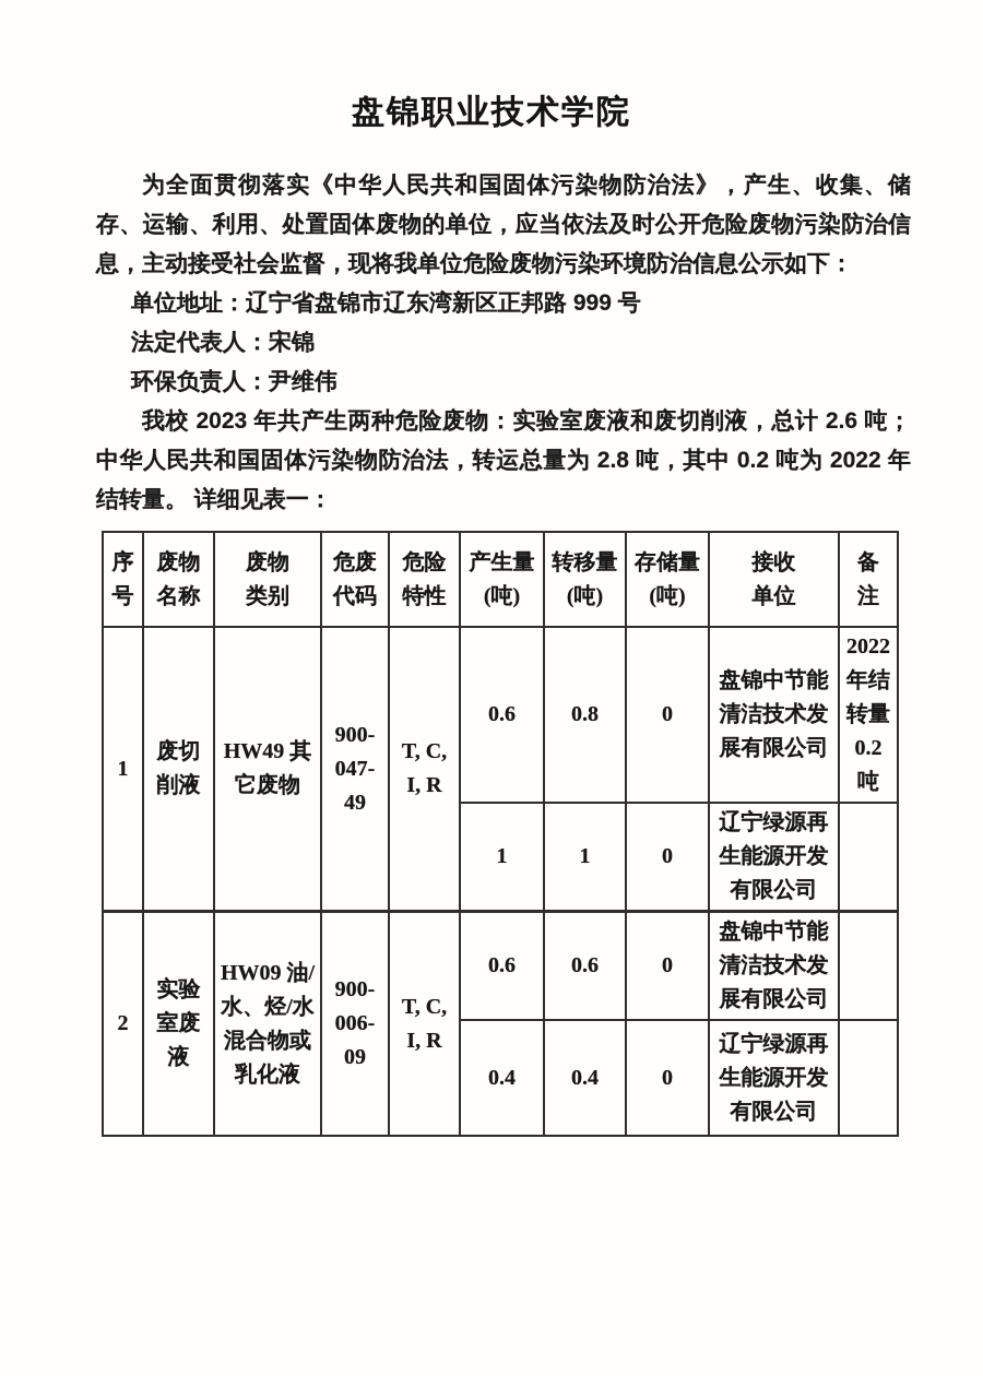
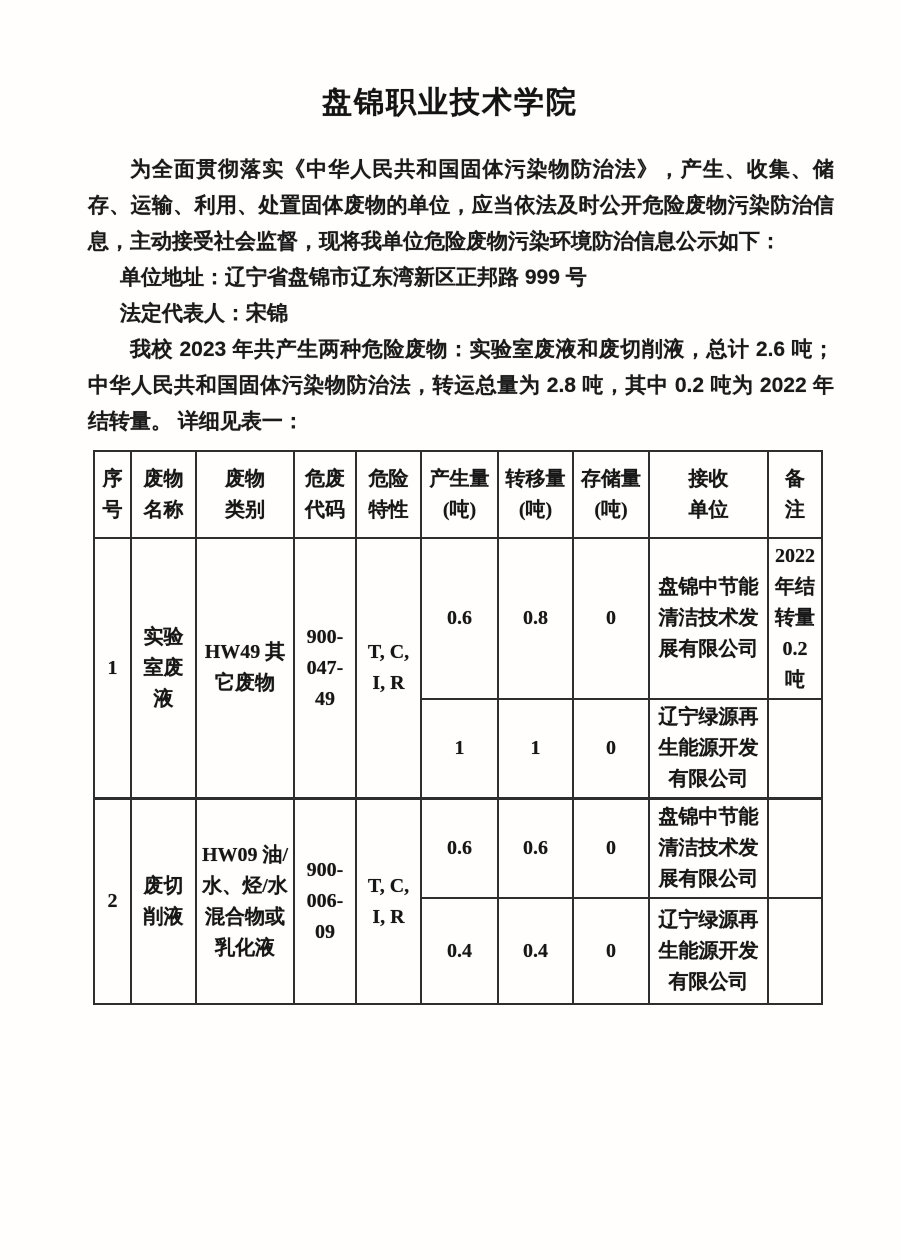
  盘锦职业技术学院
  为全面贯彻落实《中华人民共和国固体污染物防治法》，产生、收集、储存、运输、利用、处置固体废物的单位，应当依法及时公开危险废物污染防治信息，主动接受社会监督，现将我单位危险废物污染环境防治信息公示如下：
  单位地址：辽宁省盘锦市辽东湾新区正邦路 999 号
  法定代表人：宋锦
- 环保负责人：尹维伟
  我校 2023 年共产生两种危险废物：实验室废液和废切削液，总计 2.6 吨；中华人民共和国固体污染物防治法，转运总量为 2.8 吨，其中 0.2 吨为 2022 年结转量。 详细见表一：
  序 号	废物 名称	废物 类别	危废 代码	危险 特性	产生量 (吨)	转移量 (吨)	存储量 (吨)	接收 单位	备 注
- 1	废切 削液	HW49 其 它废物	900- 047- 49	T, C, I, R	0.6	0.8	0	盘锦中节能 清洁技术发 展有限公司	2022 年结 转量 0.2 吨
+ 1	实验 室废 液	HW49 其 它废物	900- 047- 49	T, C, I, R	0.6	0.8	0	盘锦中节能 清洁技术发 展有限公司	2022 年结 转量 0.2 吨
  1	1	0	辽宁绿源再 生能源开发 有限公司
- 2	实验 室废 液	HW09 油/ 水、烃/水 混合物或 乳化液	900- 006- 09	T, C, I, R	0.6	0.6	0	盘锦中节能 清洁技术发 展有限公司
+ 2	废切 削液	HW09 油/ 水、烃/水 混合物或 乳化液	900- 006- 09	T, C, I, R	0.6	0.6	0	盘锦中节能 清洁技术发 展有限公司
  0.4	0.4	0	辽宁绿源再 生能源开发 有限公司
